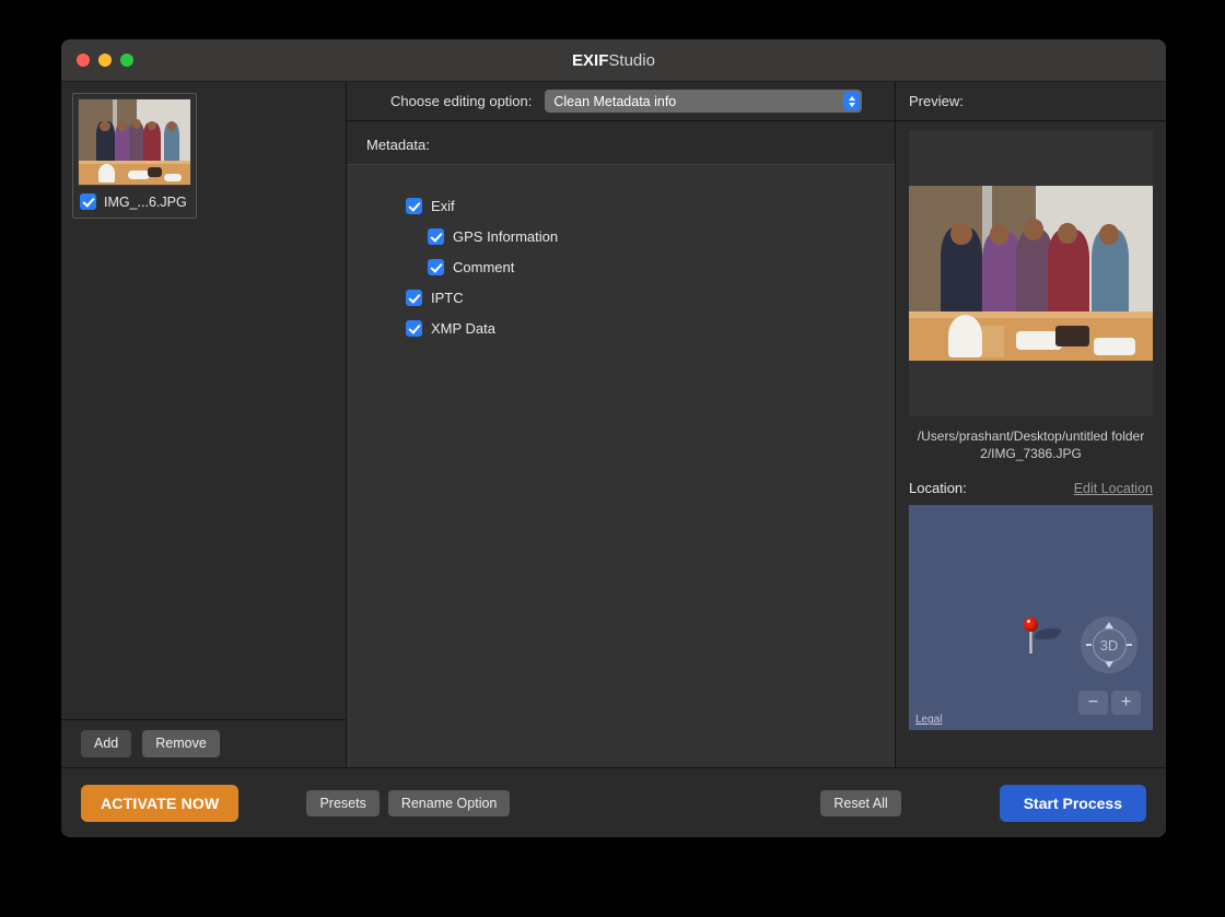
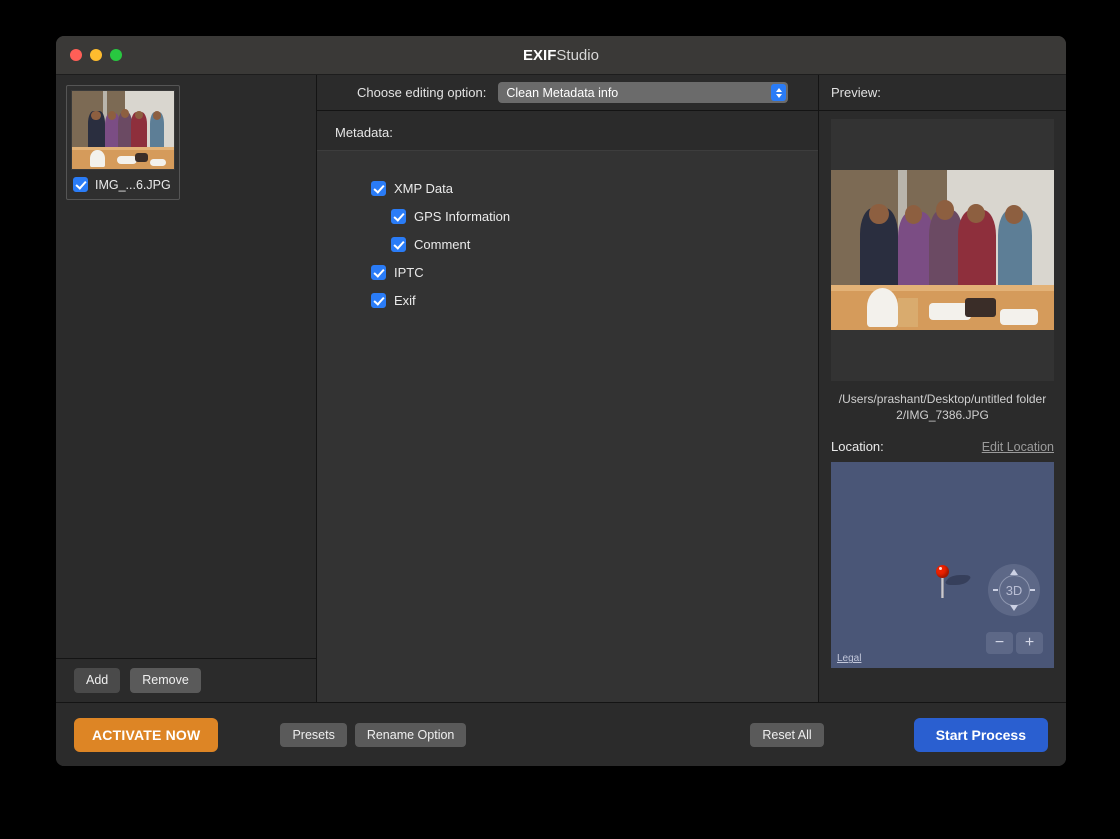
  EXIFStudio
  IMG_...6.JPG
  Add
  Remove
  Choose editing option:
  Clean Metadata info
  Metadata:
- Exif
+ XMP Data
  GPS Information
  Comment
  IPTC
- XMP Data
+ Exif
  Preview:
  /Users/prashant/Desktop/untitled folder 2/IMG_7386.JPG
  Location:
  Edit Location
  3D
  −
  +
  Legal
  ACTIVATE NOW
  Presets
  Rename Option
  Reset All
  Start Process
